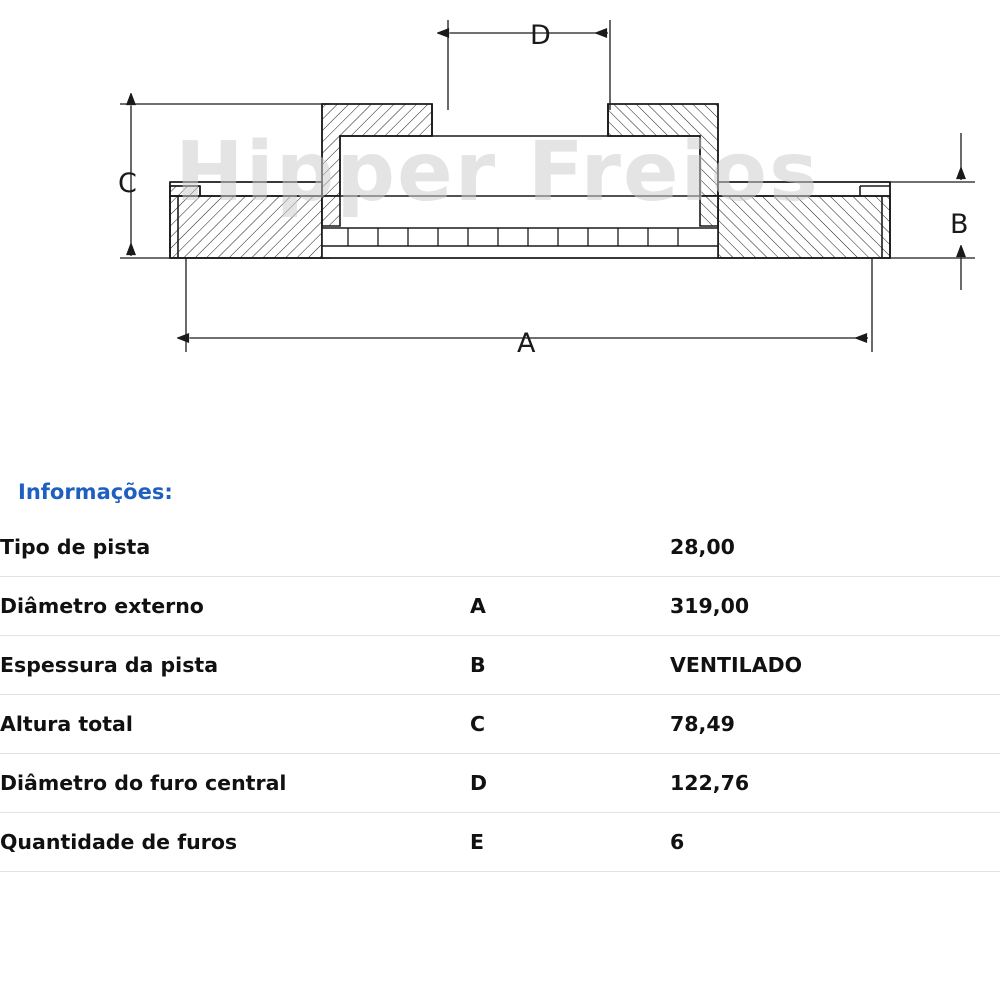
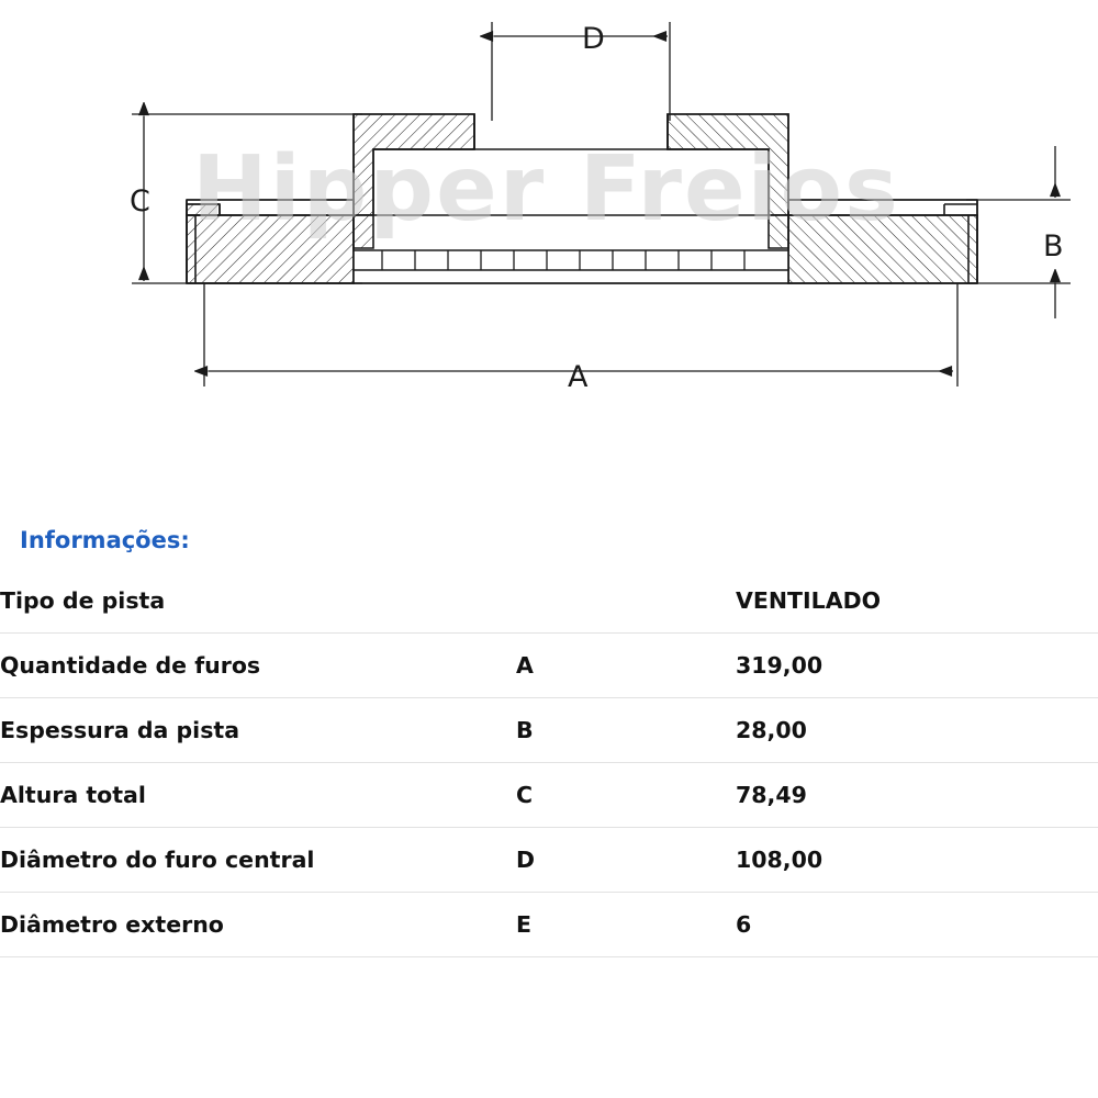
  Hipper Freios
  D
  C
  B
  A
  Informações:
- Tipo de pista		28,00
+ Tipo de pista		VENTILADO
- Diâmetro externo	A	319,00
+ Quantidade de furos	A	319,00
- Espessura da pista	B	VENTILADO
+ Espessura da pista	B	28,00
  Altura total	C	78,49
- Diâmetro do furo central	D	122,76
+ Diâmetro do furo central	D	108,00
- Quantidade de furos	E	6
+ Diâmetro externo	E	6
